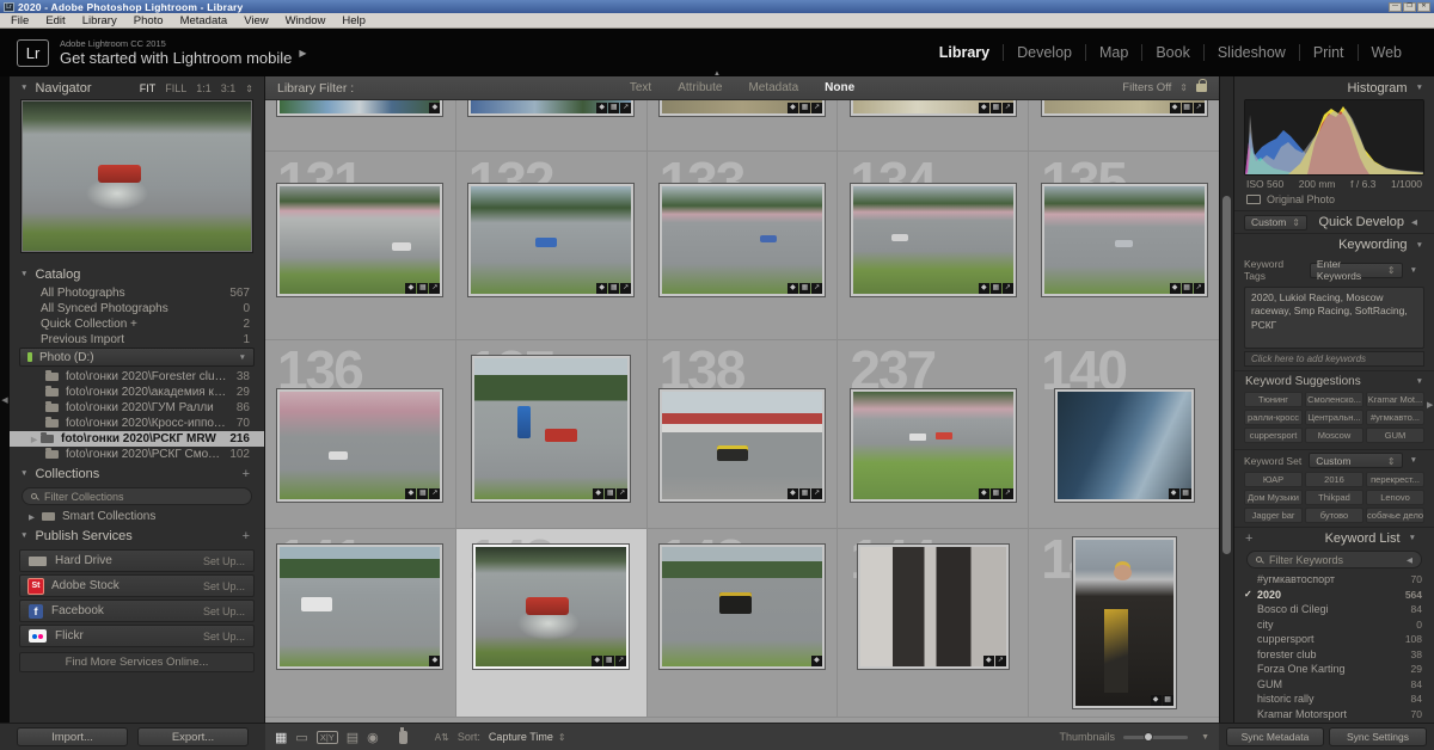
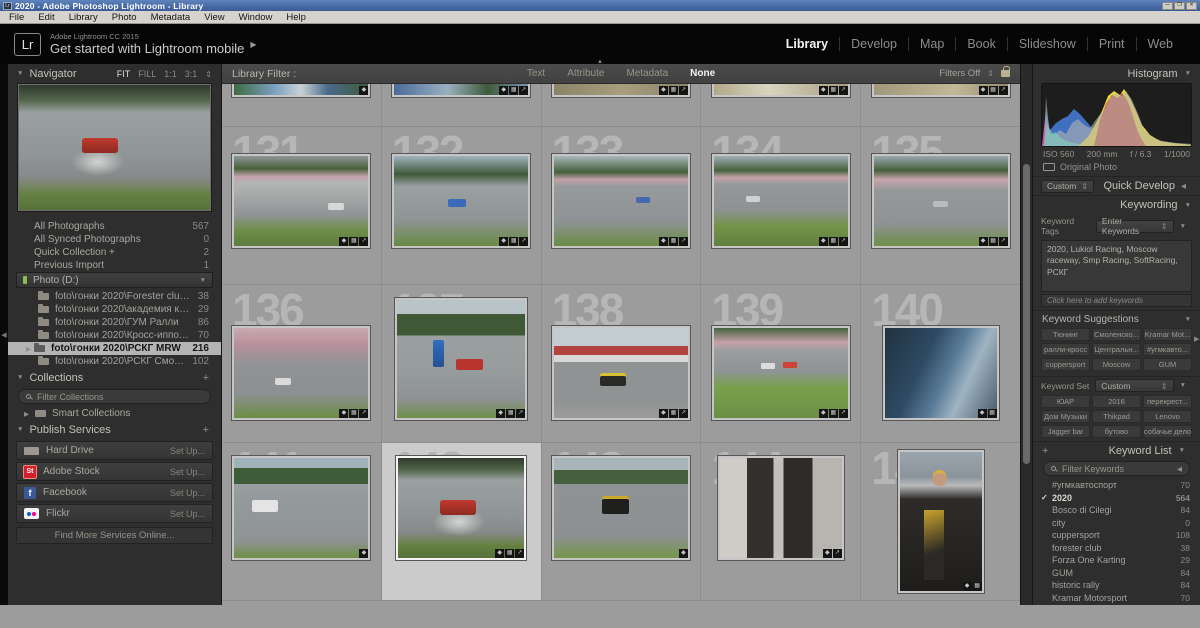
  2020 - Adobe Photoshop Lightroom - Library
  File
  Edit
  Library
  Photo
  Metadata
  View
  Window
  Help
  Lr
  Adobe Lightroom CC 2015
  Get started with Lightroom mobile
  ▶
  Library
  Develop
  Map
  Book
  Slideshow
  Print
  Web
  Navigator
  FIT
  FILL
  1:1
  3:1
- Catalog
  All Photographs
  567
  All Synced Photographs
  0
  Quick Collection +
  2
  Previous Import
  1
  Photo (D:)
  foto\гонки 2020\Forester club ч
  38
  foto\гонки 2020\академия карт
  29
  foto\гонки 2020\ГУМ Ралли
  86
  foto\гонки 2020\Кросс-ипподро
  70
  foto\гонки 2020\РСКГ MRW
  216
  foto\гонки 2020\РСКГ Смолен
  102
  Collections
  +
  Filter Collections
  Smart Collections
  Publish Services
  +
  Hard Drive
  Set Up...
  Adobe Stock
  Set Up...
  f
  Facebook
  Set Up...
  Flickr
  Set Up...
  Find More Services Online...
  Library Filter :
  Text
  Attribute
  Metadata
  None
  Filters Off
  131
  132
  133
  134
  135
  136
  138
- 237
+ 139
  140
  Histogram
  ISO 560
  200 mm
  f / 6.3
  1/1000
  Original Photo
  Custom
  Quick Develop
  Keywording
  Keyword Tags
  Enter Keywords
  2020, Lukiol Racing, Moscow raceway, Smp Racing, SoftRacing, РСКГ
  Click here to add keywords
  Keyword Suggestions
  Тюнинг
  Смоленско...
  Kramar Mot...
  ралли-кросс
  Центральн...
  #угмкавто...
  cuppersport
  Moscow
  GUM
  Keyword Set
  Custom
  ЮАР
  2016
  перекрест...
  Дом Музыки
  Thikpad
  Lenovo
  Jagger bar
  бутово
  собачье дело
  +
  Keyword List
  Filter Keywords
  #угмкавтоспорт
  70
  2020
  564
  Bosco di Cilegi
  84
  city
  0
  cuppersport
  108
  forester club
  38
  Forza One Karting
  29
  GUM
  84
  historic rally
  84
  Kramar Motorsport
  70
- Import...
- Export...
- ▦
- ▭
- X|Y
- ▤
- ◉
- A⇅
- Sort:
- Capture Time
- Thumbnails
- Sync Metadata
- Sync Settings
